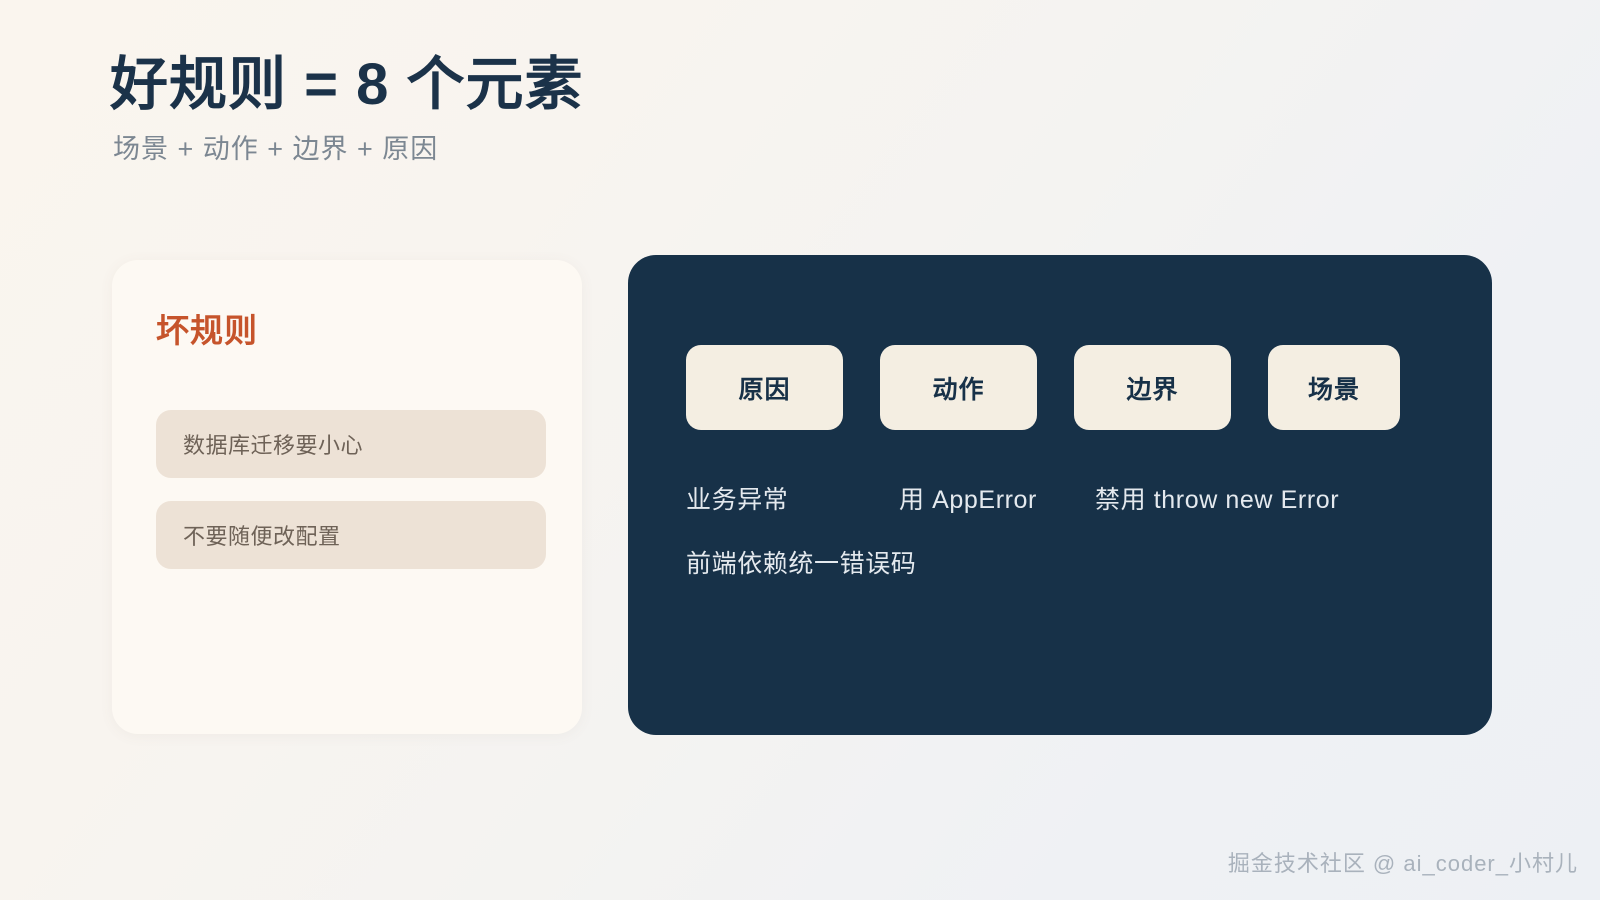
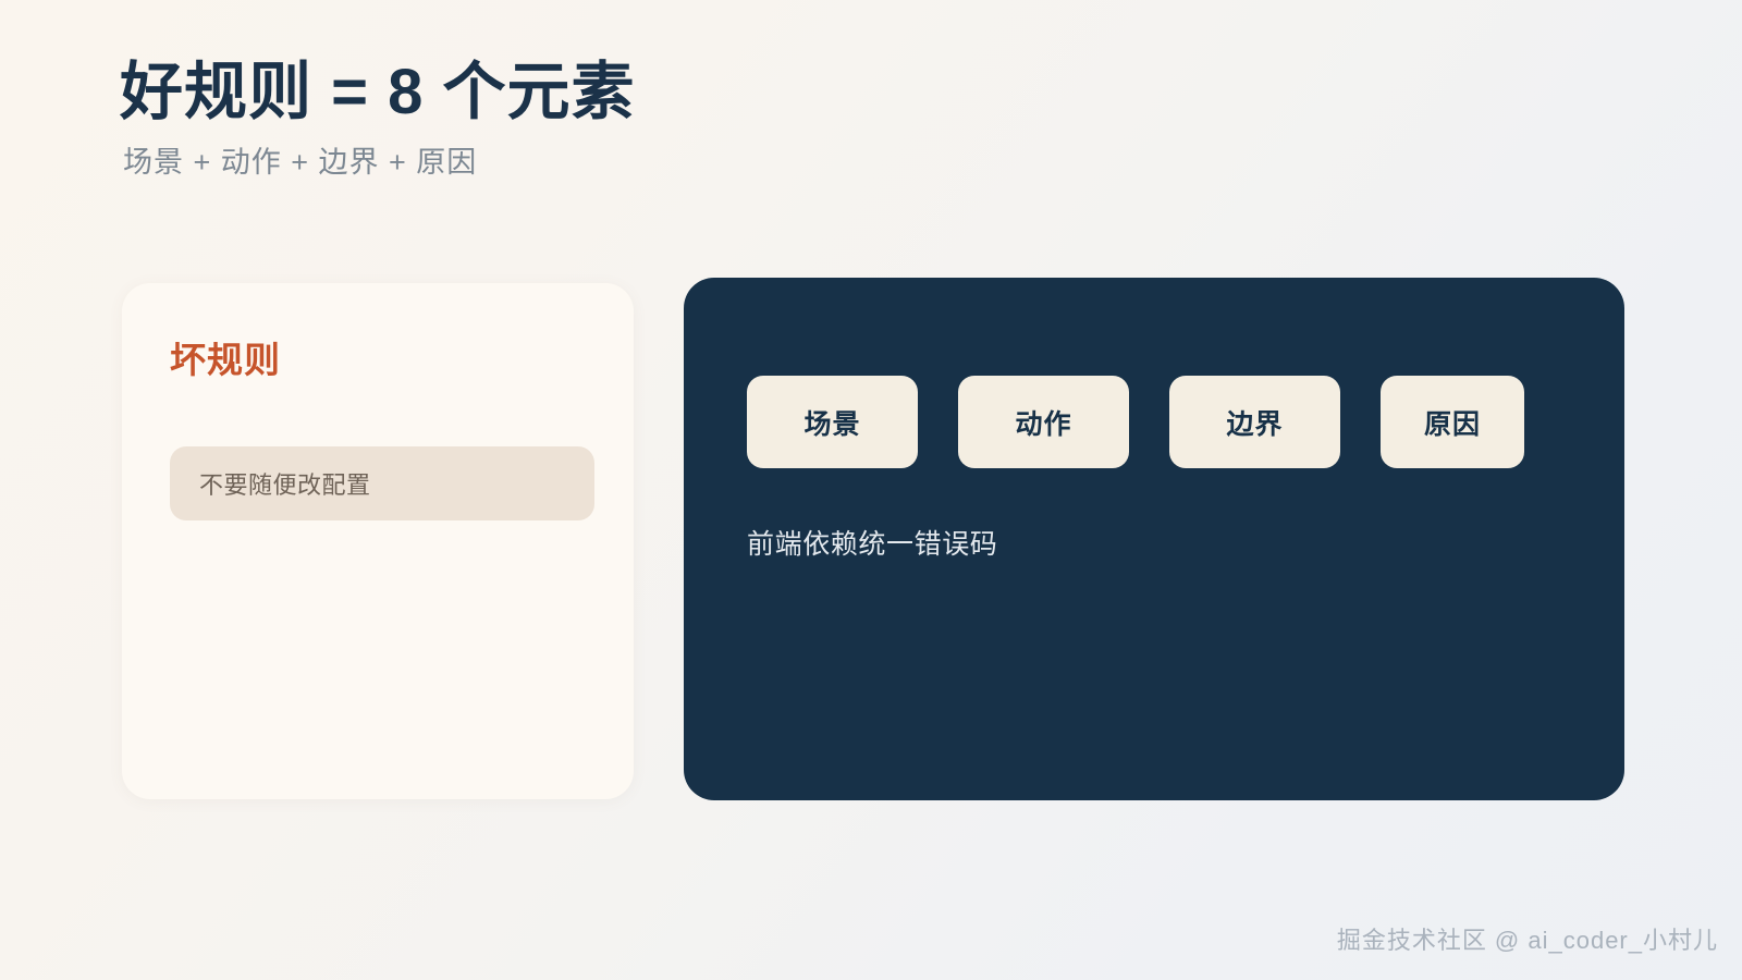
  好规则 = 8 个元素
  场景 + 动作 + 边界 + 原因
  坏规则
- 数据库迁移要小心
  不要随便改配置
- 原因
+ 场景
  动作
  边界
- 场景
+ 原因
- 业务异常
- 用 AppError
- 禁用 throw new Error
  前端依赖统一错误码
  掘金技术社区 @ ai_coder_小村儿
